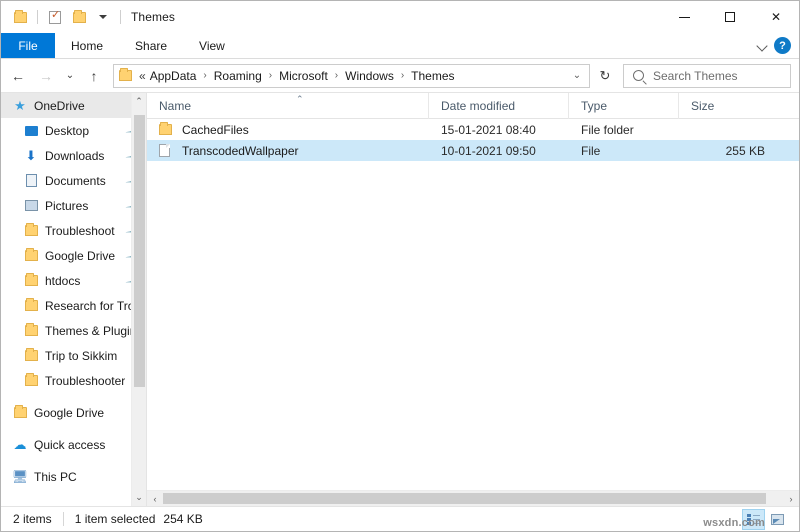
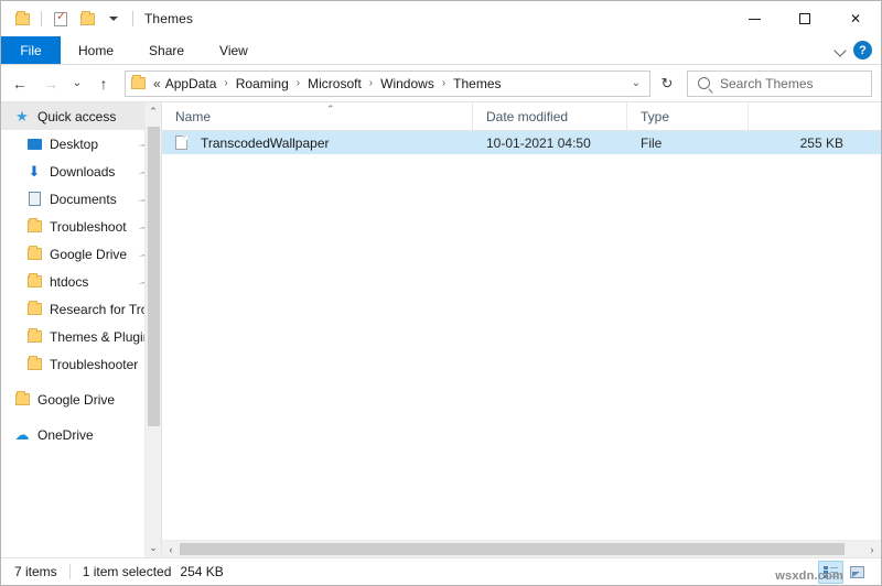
  Themes
  ✕
  File
  Home
  Share
  View
  ?
  ←
  →
  ⌄
  ↑
  «
  AppData
  ›
  Roaming
  ›
  Microsoft
  ›
  Windows
  ›
  Themes
  ⌄
  ↻
  Search Themes
  ★
- OneDrive
+ Quick access
  Desktop
  ⬇
  Downloads
  Documents
- Pictures
  Troubleshoot
  Google Drive
  htdocs
  Research for Tr
  Themes & Plugi
- Trip to Sikkim
  Troubleshooter
  Google Drive
  ☁
- Quick access
+ OneDrive
- 🖥
- This PC
  ⌃
  ⌄
  Name
  ⌃
  Date modified
  Type
- Size
- CachedFiles
- 15-01-2021 08:40
- File folder
  TranscodedWallpaper
- 10-01-2021 09:50
+ 10-01-2021 04:50
  File
  255 KB
  ‹
  ›
- 2 items
+ 7 items
  1 item selected
  254 KB
  wsxdn.com
